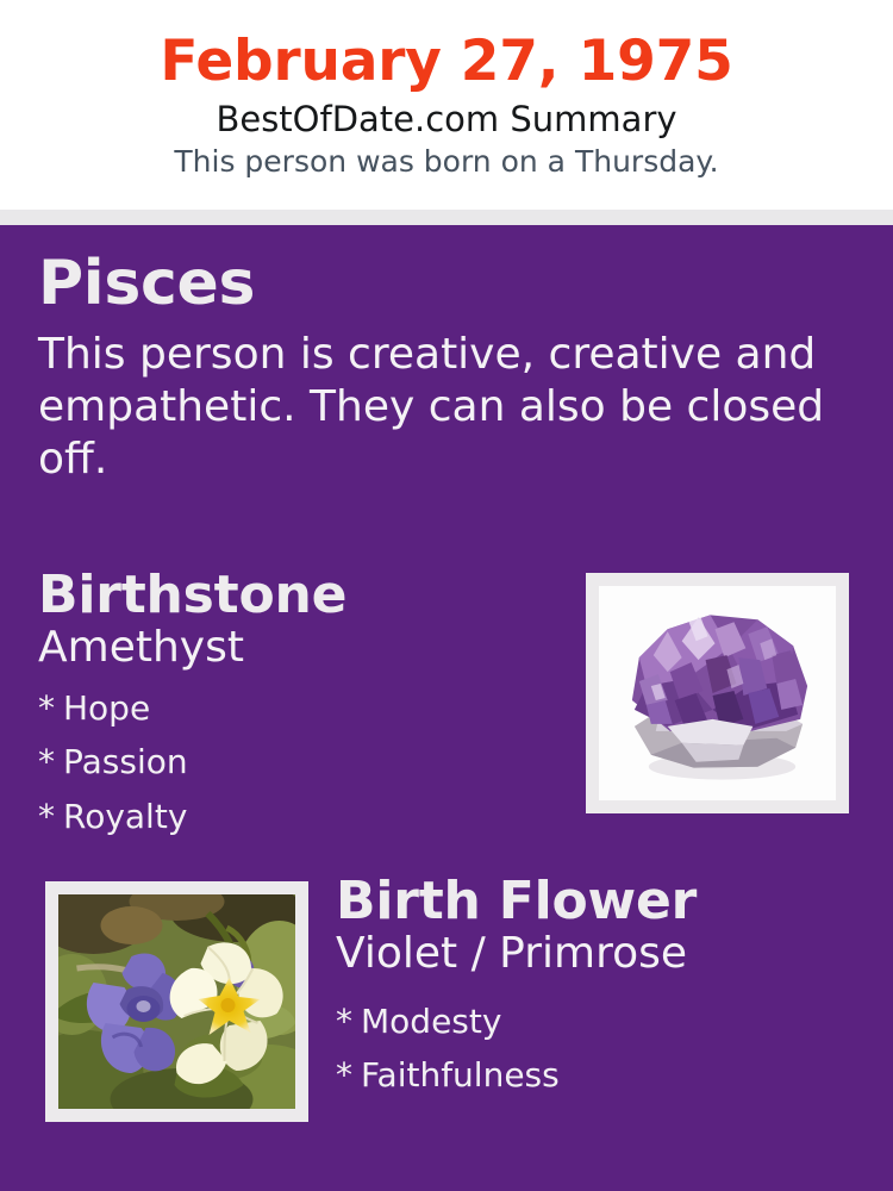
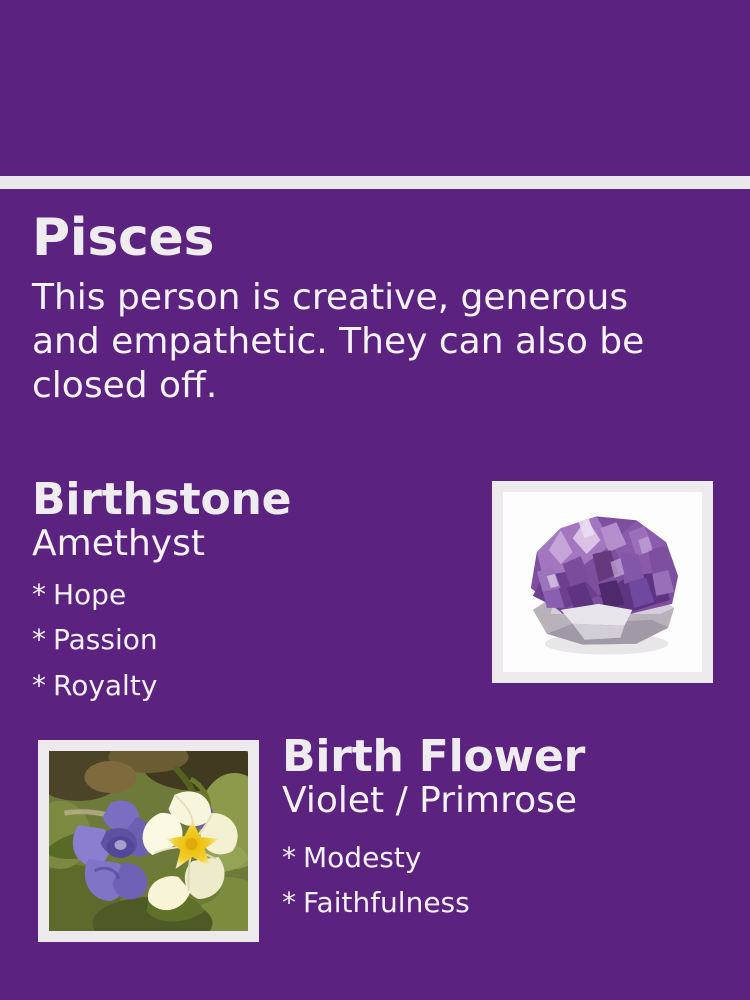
- February 27, 1975
- BestOfDate.com Summary
- This person was born on a Thursday.
  Pisces
- This person is creative, creative and empathetic. They can also be closed off.
+ This person is creative, generous and empathetic. They can also be closed off.
  Birthstone
  Amethyst
  * Hope
  * Passion
  * Royalty
  Birth Flower
  Violet / Primrose
  * Modesty
  * Faithfulness
